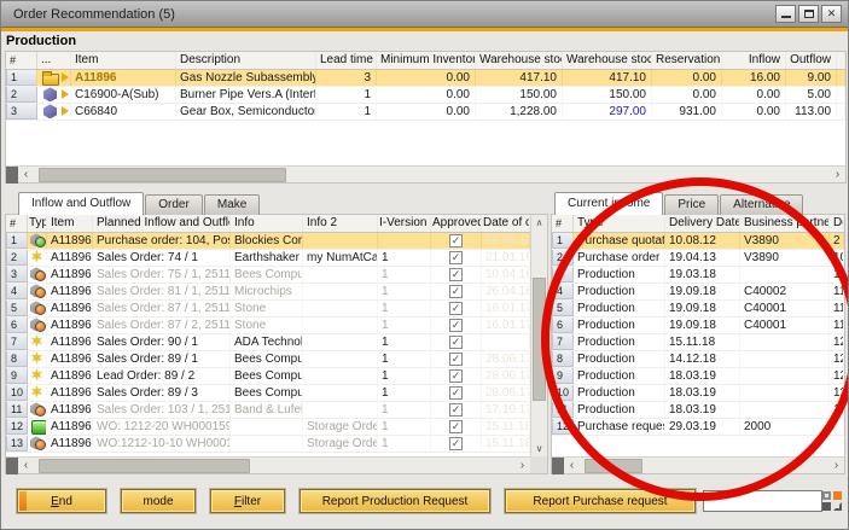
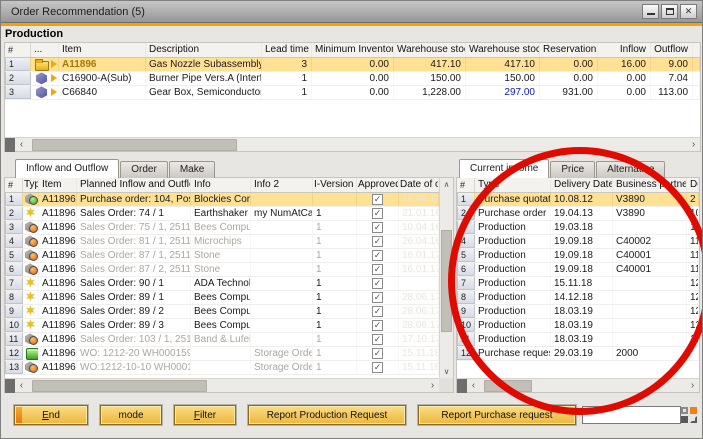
  Order Recommendation (5)
  ✕
  Production
  #
  ...
  Item
  Description
  Lead time
  Minimum Inventor
  Warehouse sto
  Warehouse stoc
  Reservation
  Inflow
  Outflow
  1
  A11896
  3
  0.00
  417.10
  417.10
  0.00
  16.00
  9.00
  2
  C16900-A(Sub)
  Burner Pipe Vers.A (Interf
  1
  0.00
  150.00
  150.00
  0.00
  0.00
- 5.00
+ 7.04
  3
  C66840
  Gear Box, Semiconductor
  1
  0.00
  1,228.00
  297.00
  931.00
  0.00
  113.00
  ‹
  ›
  Inflow and Outflow
  Order
  Make
  Current income
  Price
  Alternative
  #
  Typ
  Item
  Planned Inflow and Outfl
  Info
  Info 2
  I-Version
  Approved
  Date of o
  1
  A11896
  Purchase order: 104, Pos
  Blockies Cor
  ✓
  19.04.1
  2
  A11896
  Sales Order: 74 / 1
  Earthshaker
  1
  ✓
  21.01.1
  3
  A11896
  Sales Order: 75 / 1, 2511
  1
  ✓
  10.04.1
  4
  A11896
  Sales Order: 81 / 1, 2511
  Microchips
  1
  ✓
  26.04.1
  5
  A11896
  Sales Order: 87 / 1, 2511
  Stone
  1
  ✓
  16.01.1
  6
  A11896
  Sales Order: 87 / 2, 2511
  Stone
  1
  ✓
  16.01.1
  7
  A11896
  Sales Order: 90 / 1
  ADA Technol
  1
  ✓
  8
  A11896
  Sales Order: 89 / 1
  1
  ✓
  28.06.1
  9
  A11896
- Lead Order: 89 / 2
+ Sales Order: 89 / 2
  1
  ✓
  28.06.1
  10
  A11896
  Sales Order: 89 / 3
  1
  ✓
  28.06.1
  11
  A11896
  Sales Order: 103 / 1, 251
  Band & Lufel
  1
  ✓
  17.10.1
  12
  A11896
  WO: 1212-20 WH000159
  Storage Orde
  1
  ✓
  15.11.18
  13
  A11896
  WO:1212-10-10 WH0001
  Storage Orde
  1
  ✓
  15.11.18
  ∧
  ∨
  ‹
  ›
  #
  Type
  Delivery Date
  Business partne
  1
  Purchase quotat
  10.08.12
  V3890
  2
  2
  Purchase order
  19.04.13
  V3890
  10
  3
  Production
  19.03.18
  11
  4
  Production
  19.09.18
  C40002
  11
  5
  Production
  19.09.18
  C40001
  11
  6
  Production
  19.09.18
  C40001
  11
  7
  Production
  15.11.18
  12
  8
  Production
  14.12.18
  12
  9
  Production
  18.03.19
  12
  10
  Production
  18.03.19
  12
  11
  Production
  18.03.19
  12
  12
  Purchase reque
  29.03.19
  2000
  ‹
  ›
  End
  mode
  Filter
  Report Production Request
  Report Purchase request
